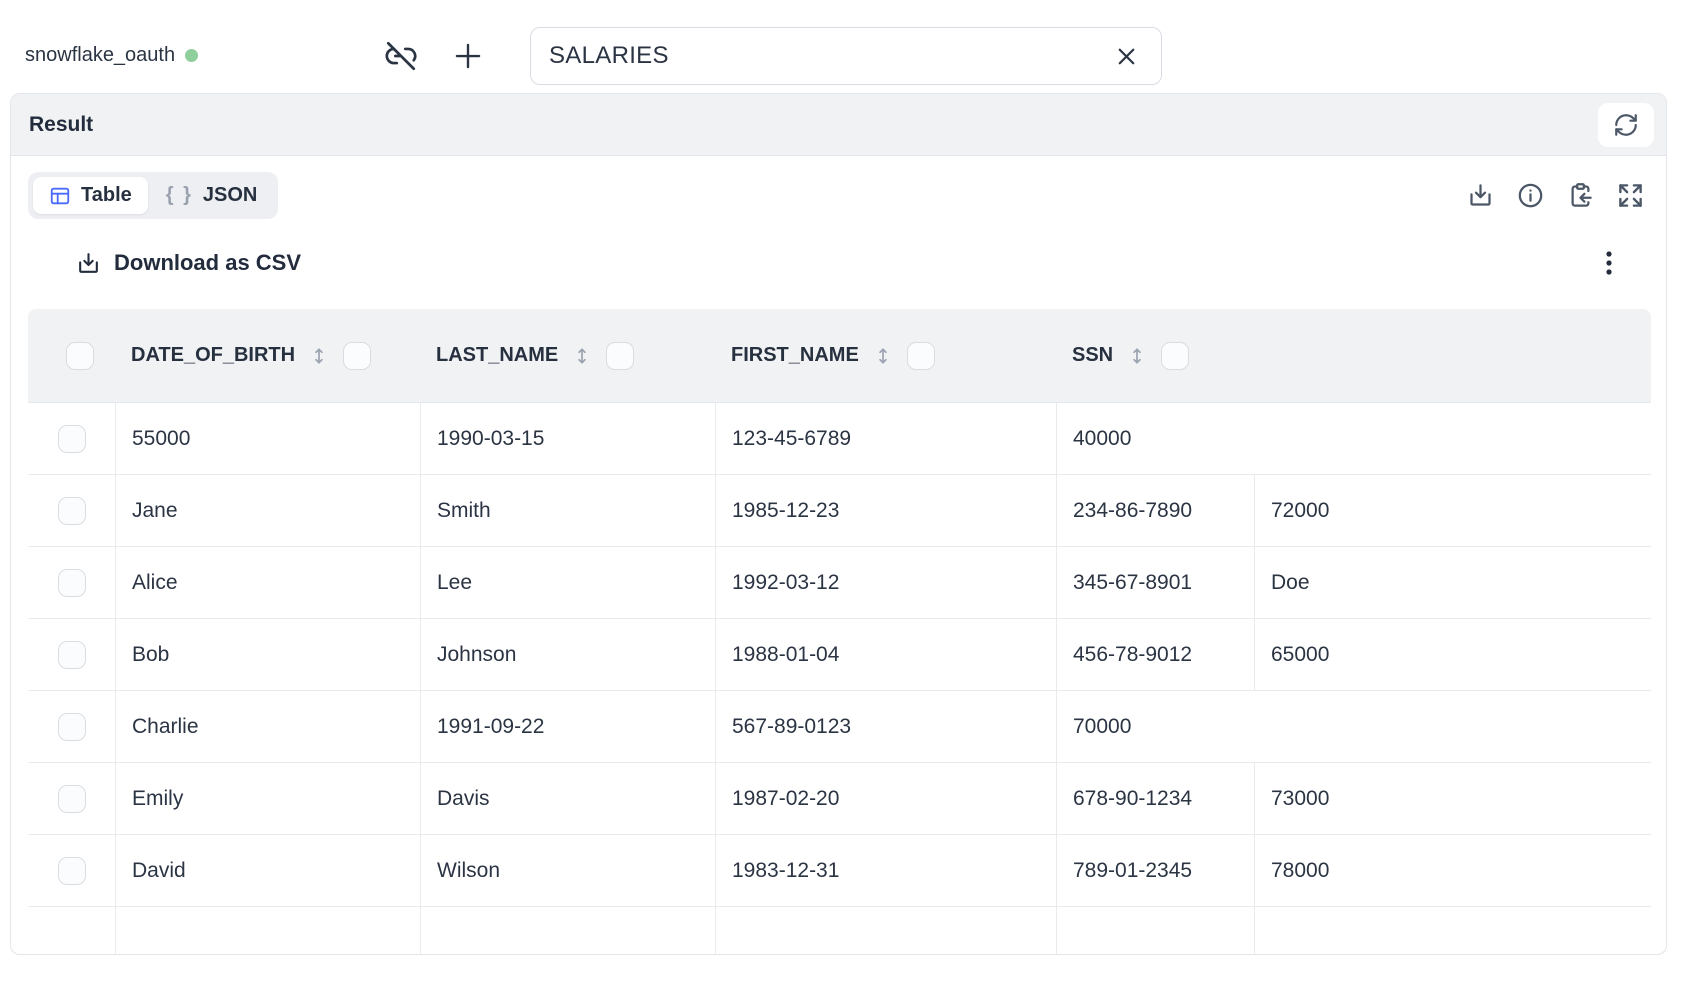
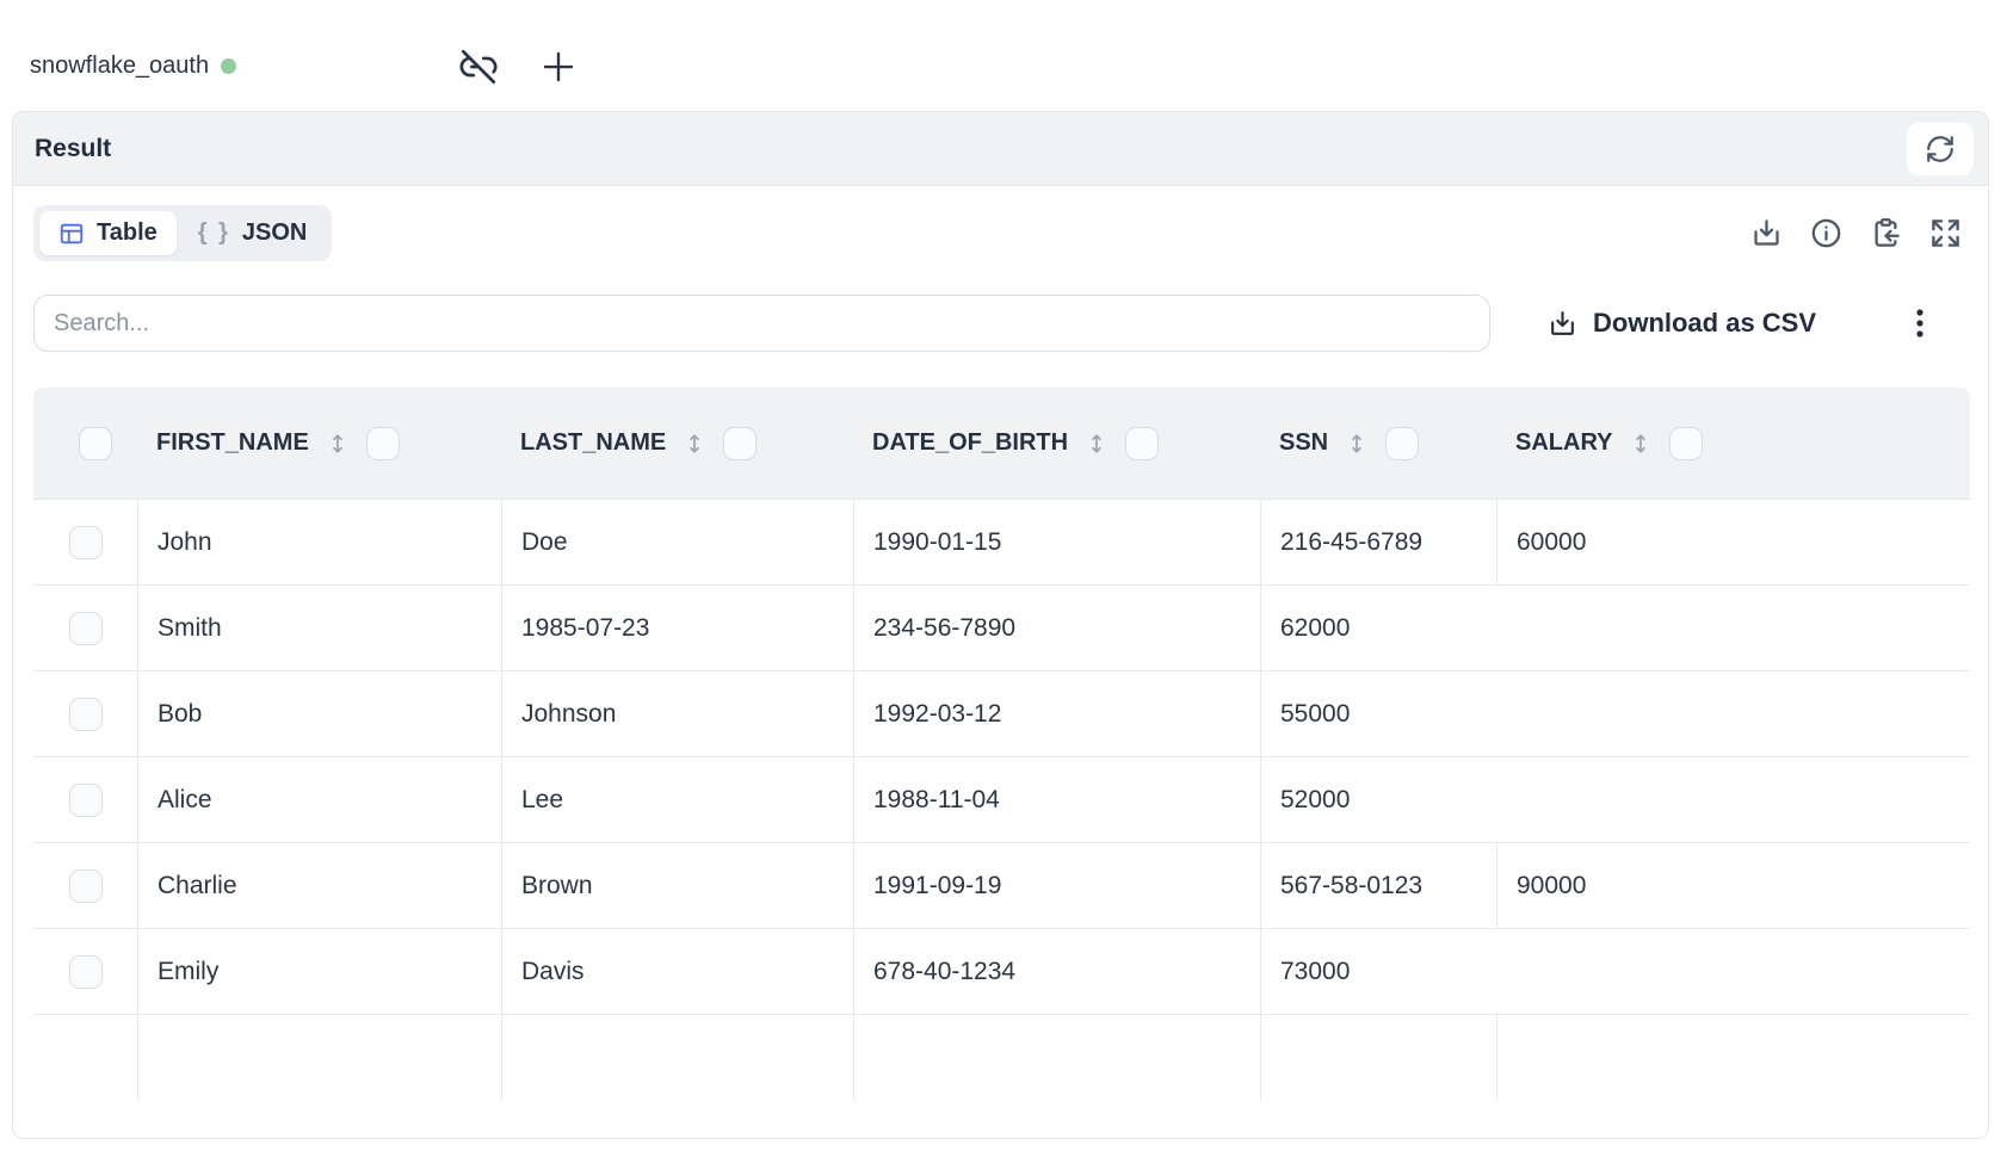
  snowflake_oauth
- SALARIES
  Result
  Table
  { }
  JSON
+ Search...
  Download as CSV
- DATE_OF_BIRTH
+ FIRST_NAME
  LAST_NAME
- FIRST_NAME
+ DATE_OF_BIRTH
  SSN
+ SALARY
+ John
- 55000
+ Doe
- 1990-03-15
+ 1990-01-15
- 123-45-6789
+ 216-45-6789
- 40000
+ 60000
- Jane
  Smith
- 1985-12-23
+ 1985-07-23
- 234-86-7890
+ 234-56-7890
- 72000
+ 62000
- Alice
+ Bob
- Lee
+ Johnson
  1992-03-12
- 345-67-8901
- Doe
+ 55000
- Bob
+ Alice
- Johnson
+ Lee
- 1988-01-04
+ 1988-11-04
- 456-78-9012
- 65000
+ 52000
  Charlie
+ Brown
- 1991-09-22
+ 1991-09-19
- 567-89-0123
+ 567-58-0123
- 70000
+ 90000
  Emily
  Davis
- 1987-02-20
- 678-90-1234
+ 678-40-1234
  73000
- David
- Wilson
- 1983-12-31
- 789-01-2345
- 78000
